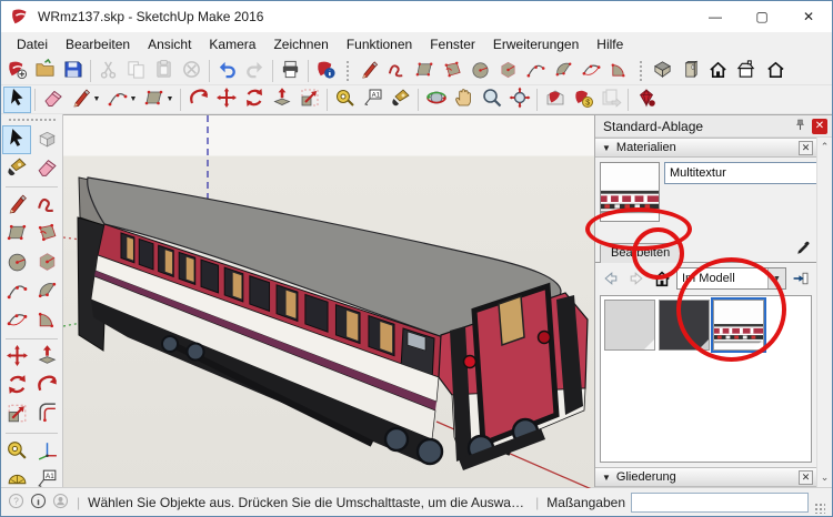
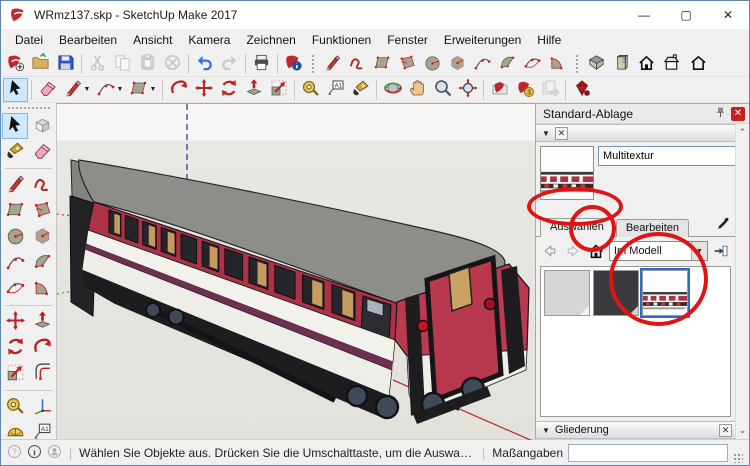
- WRmz137.skp - SketchUp Make 2016
+ WRmz137.skp - SketchUp Make 2017
  —
  ▢
  ✕
  Datei
  Bearbeiten
  Ansicht
  Kamera
  Zeichnen
  Funktionen
  Fenster
  Erweiterungen
  Hilfe
  Standard-Ablage
  ✕
  ▼
- Materialien
  ✕
  Multitextur
+ Auswählen
  Bearbeiten
  Im Modell
  ▼
  Gliederung
  ✕
  ⌃
  ⌄
  ?
  |
  Wählen Sie Objekte aus. Drücken Sie die Umschalttaste, um die Auswahl
  |
  Maßangaben
